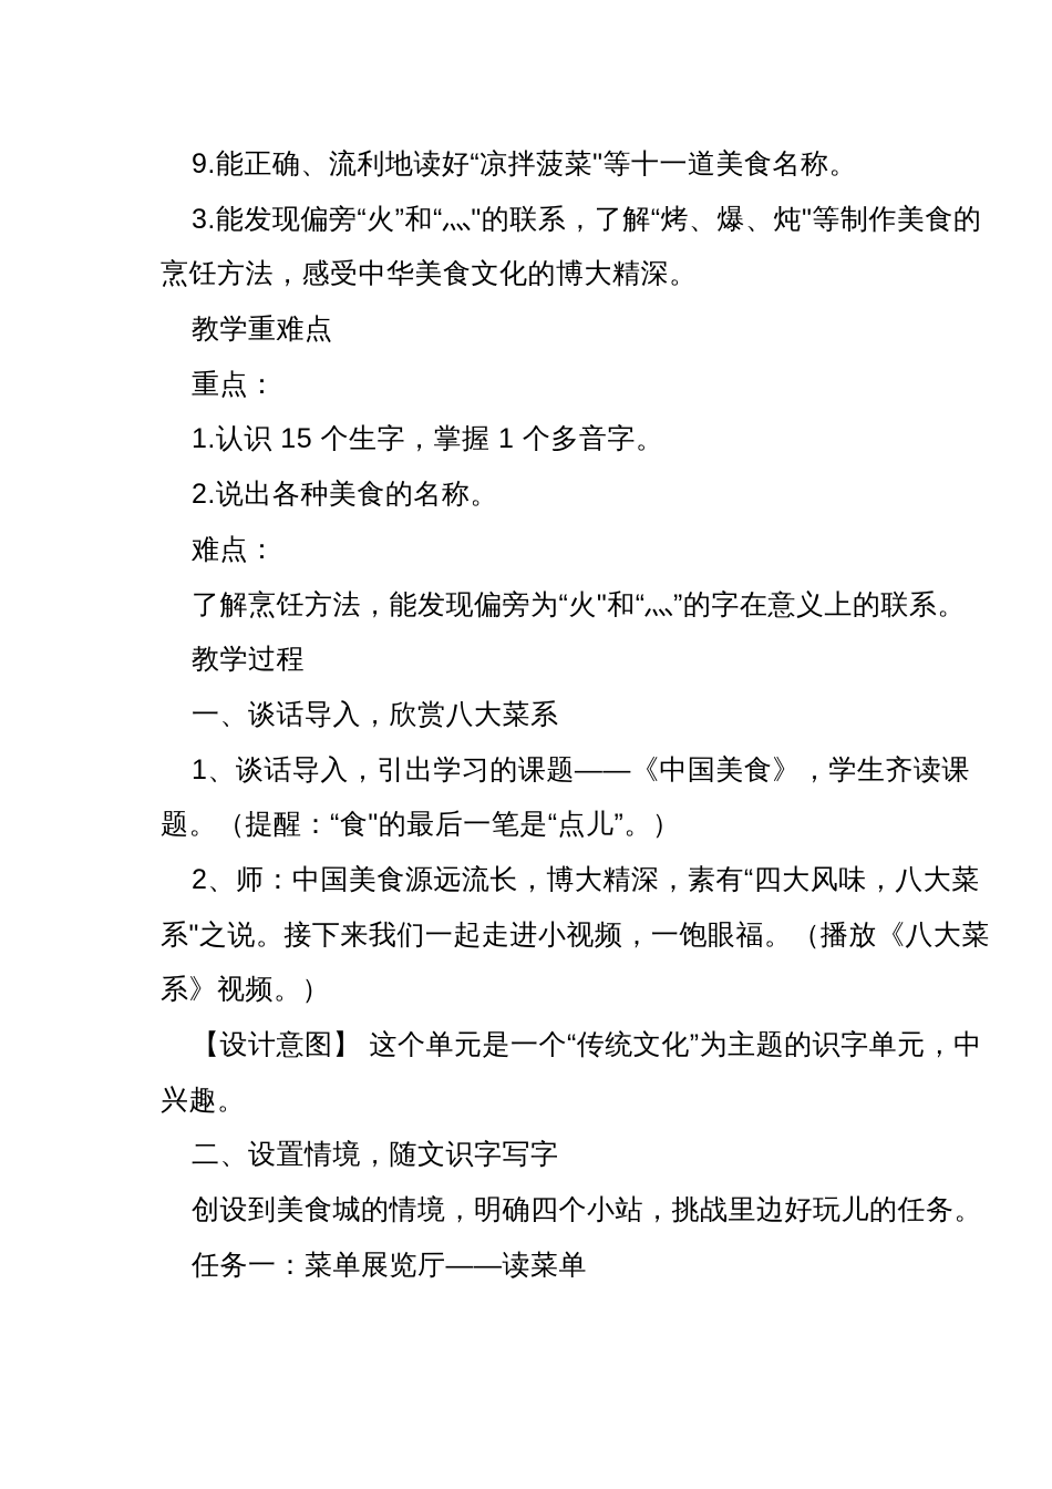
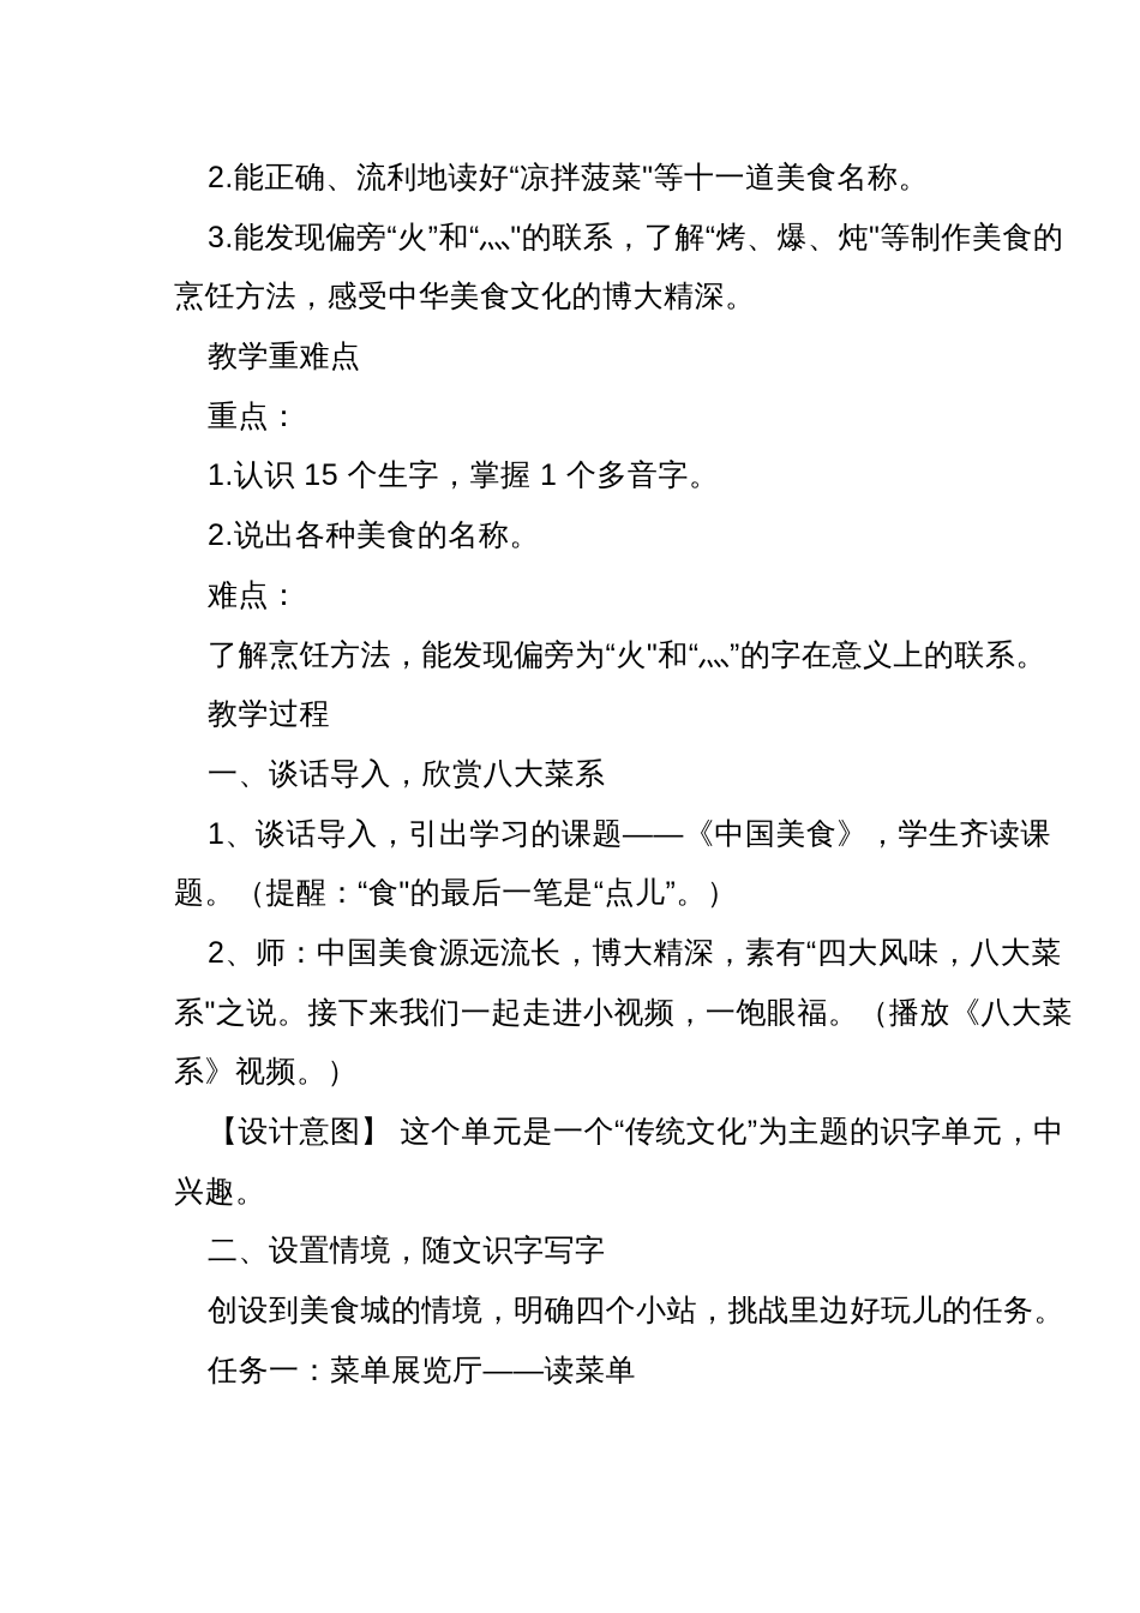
- 9.能正确、流利地读好“凉拌菠菜"等十一道美食名称。
+ 2.能正确、流利地读好“凉拌菠菜"等十一道美食名称。
  3.能发现偏旁“火”和“灬"的联系，了解“烤、爆、炖"等制作美食的
  烹饪方法，感受中华美食文化的博大精深。
  教学重难点
  重点：
  1.认识 15 个生字，掌握 1 个多音字。
  2.说出各种美食的名称。
  难点：
  了解烹饪方法，能发现偏旁为“火"和“灬”的字在意义上的联系。
  教学过程
  一、谈话导入，欣赏八大菜系
  1、谈话导入，引出学习的课题——《中国美食》，学生齐读课
  题。（提醒：“食"的最后一笔是“点儿”。）
  2、师：中国美食源远流长，博大精深，素有“四大风味，八大菜
  系"之说。接下来我们一起走进小视频，一饱眼福。（播放《八大菜
  系》视频。）
  【设计意图】 这个单元是一个“传统文化”为主题的识字单元，中
  兴趣。
  二、设置情境，随文识字写字
  创设到美食城的情境，明确四个小站，挑战里边好玩儿的任务。
  任务一：菜单展览厅——读菜单
